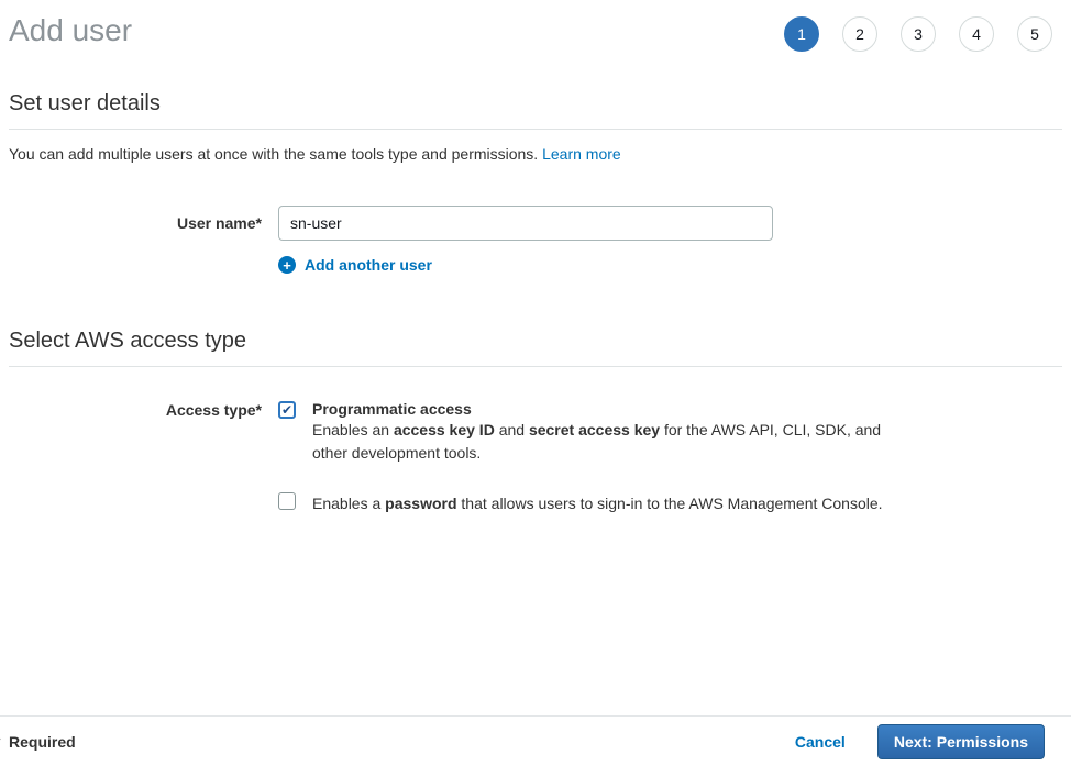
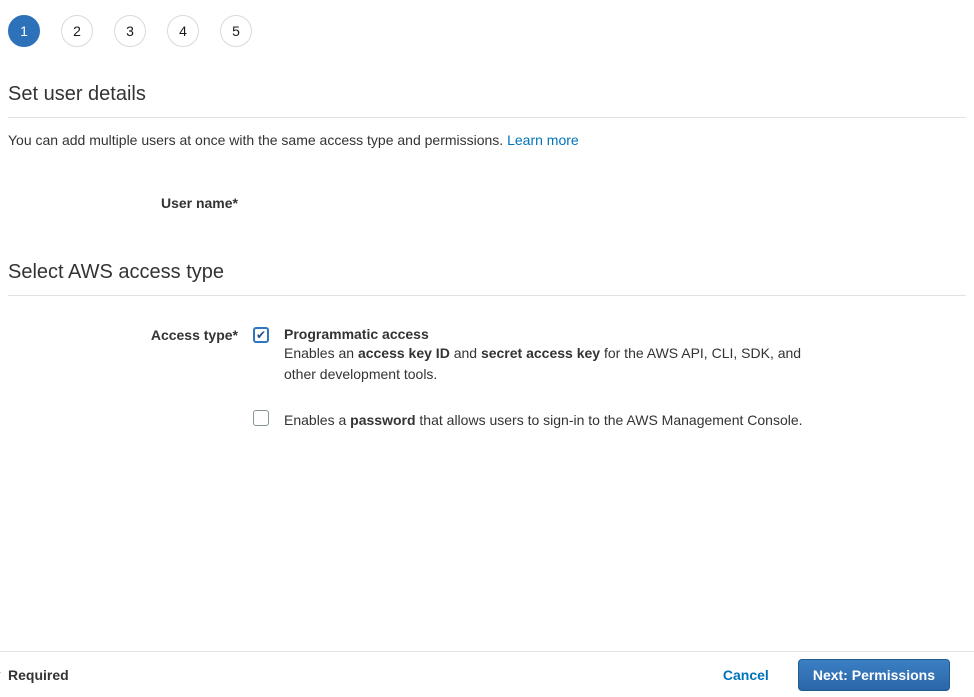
- Add user
  1
  2
  3
  4
  5
  Set user details
- You can add multiple users at once with the same tools type and permissions. Learn more
+ You can add multiple users at once with the same access type and permissions. Learn more
  User name*
- sn-user
- +
- Add another user
  Select AWS access type
  Access type*
  ✔
  Programmatic access
  Enables an access key ID and secret access key for the AWS API, CLI, SDK, and other development tools.
  ✔
  Enables a password that allows users to sign-in to the AWS Management Console.
  Required
  Cancel
  Next: Permissions
